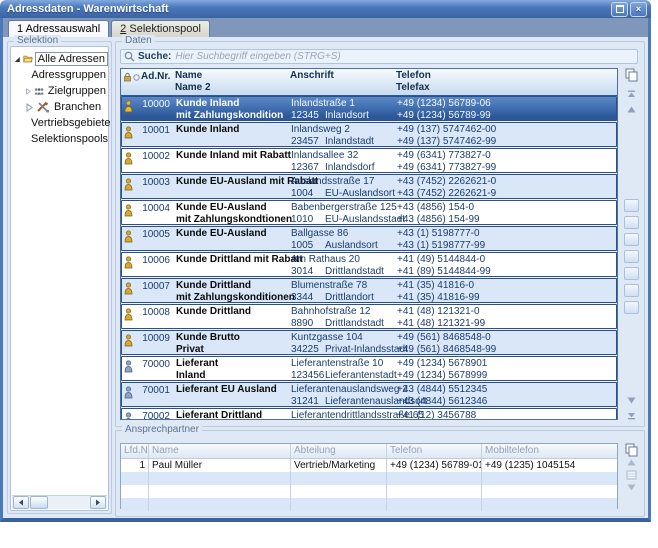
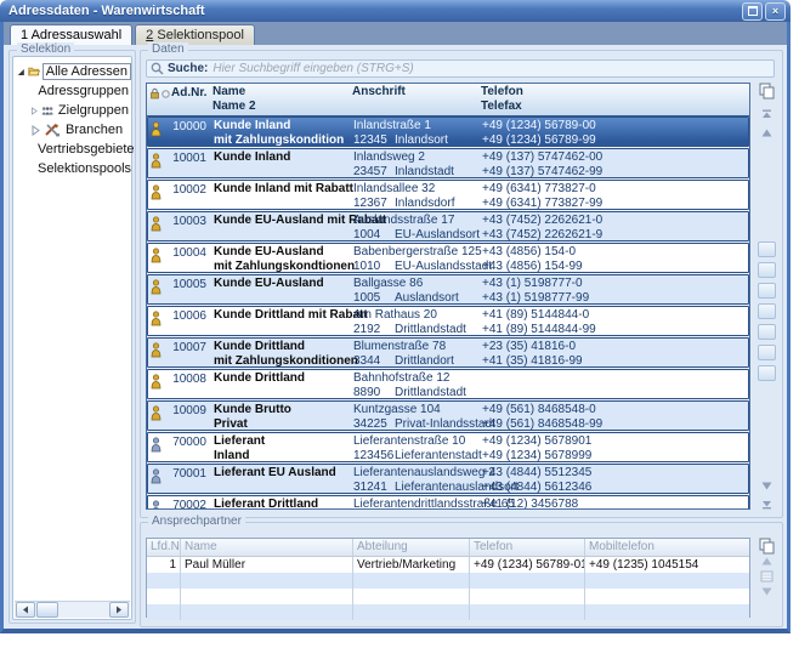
  Adressdaten - Warenwirtschaft
  ×
  1 Adressauswahl
  2 Selektionspool
  Selektion
  Alle Adressen
  Adressgruppen
  Zielgruppen
  Branchen
  Vertriebsgebiete
  Selektionspools
  Daten
  Suche:
  Hier Suchbegriff eingeben (STRG+S)
  Ad.Nr
  Name
  Name 2
  Anschrift
  Telefon
  Telefax
  10000
  Kunde Inland
  mit Zahlungskondition
  Inlandstraße 1
  12345 Inlandsort
- +49 (1234) 56789-06
+ +49 (1234) 56789-00
  +49 (1234) 56789-99
  10001
  Kunde Inland
  Inlandsweg 2
  23457 Inlandstadt
  +49 (137) 5747462-00
  +49 (137) 5747462-99
  10002
  Kunde Inland mit Rabatt
  Inlandsallee 32
  12367 Inlandsdorf
  +49 (6341) 773827-0
  +49 (6341) 773827-99
  10003
  Kunde EU-Ausland mit R
  Auslandsstraße 17
  1004 EU-Auslandsort
  +43 (7452) 2262621-0
  +43 (7452) 2262621-9
  10004
  Kunde EU-Ausland
  mit Zahlungskondtionen
  Babenbergerstraße 125
  1010 EU-Auslandsstadt
  +43 (4856) 154-0
  +43 (4856) 154-99
  10005
  Kunde EU-Ausland
  Ballgasse 86
  1005 Auslandsort
  +43 (1) 5198777-0
  +43 (1) 5198777-99
  10006
  Kunde Drittland mit Rab
  Am Rathaus 20
- 3014 Drittlandstadt
+ 2192 Drittlandstadt
- +41 (49) 5144844-0
+ +41 (89) 5144844-0
  +41 (89) 5144844-99
  10007
  Kunde Drittland
  mit Zahlungskonditione
  Blumenstraße 78
  3344 Drittlandort
- +41 (35) 41816-0
+ +23 (35) 41816-0
  +41 (35) 41816-99
  10008
  Kunde Drittland
  Bahnhofstraße 12
  8890 Drittlandstadt
- +41 (48) 121321-0
- +41 (48) 121321-99
  10009
  Kunde Brutto
  Privat
  Kuntzgasse 104
  34225 Privat-Inlandsstadt
  +49 (561) 8468548-0
  +49 (561) 8468548-99
  70000
  Lieferant
  Inland
  Lieferantenstraße 10
  123456Lieferantenstadt
  +49 (1234) 5678901
  +49 (1234) 5678999
  70001
  Lieferant EU Ausland
  Lieferantenauslandsweg
  31241 Lieferantenauslandsort
  +43 (4844) 5512345
  +43 (4844) 5612346
  70002
  Lieferant Drittland
  Lieferantendrittlandsstra
  +41 (12) 3456788
  Ansprechpartner
  Lfd.N
  Name
  Abteilung
  Telefon
  Mobiltelefon
  1
  Paul Müller
  Vertrieb/Marketing
  +49 (1234) 56789-01
  +49 (1235) 1045154
